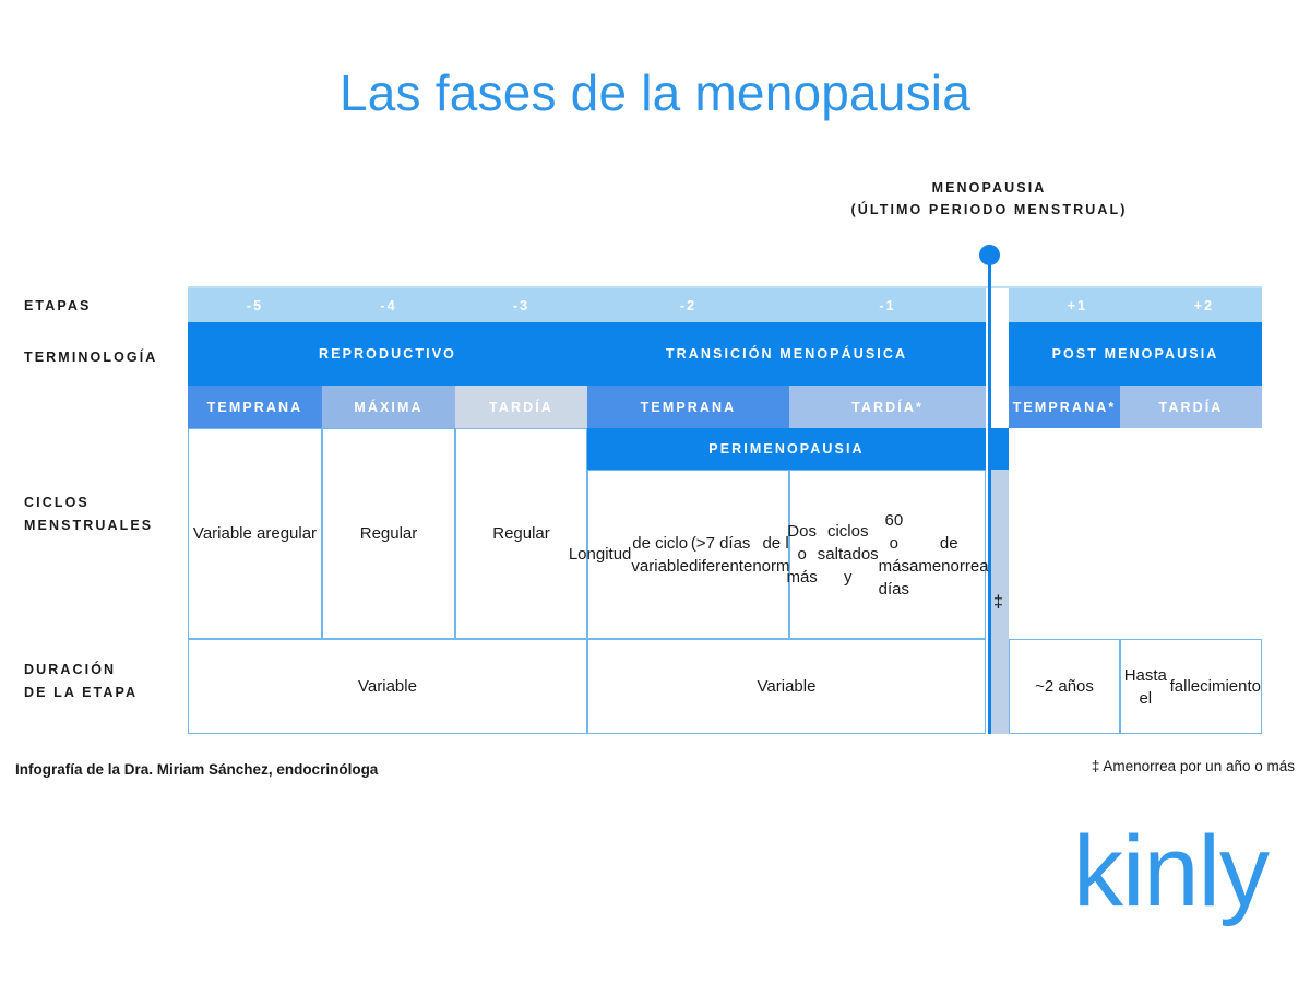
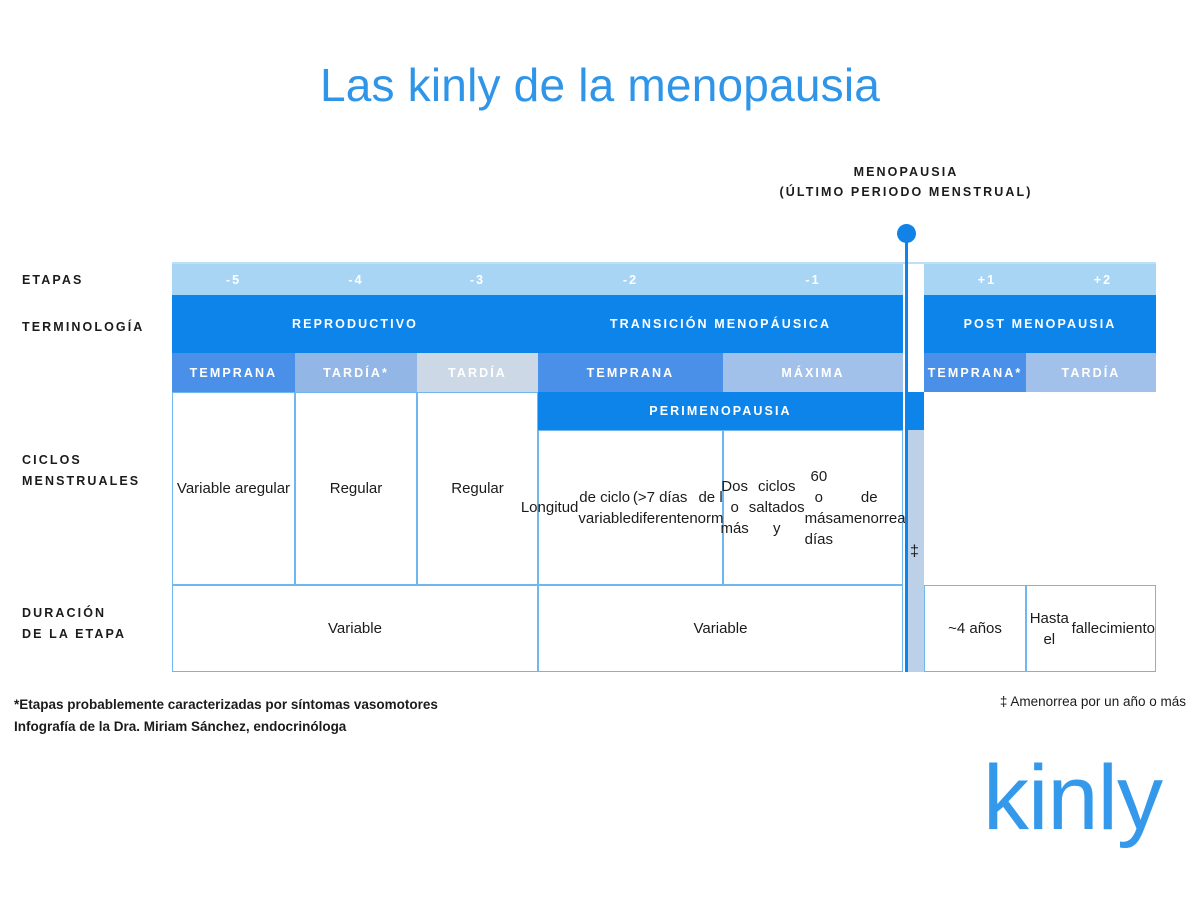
- Las fases de la menopausia
+ Las kinly de la menopausia
  MENOPAUSIA
  (ÚLTIMO PERIODO MENSTRUAL)
  ETAPAS
  TERMINOLOGÍA
  CICLOS
  MENSTRUALES
  DURACIÓN
  DE LA ETAPA
  -5
  -4
  -3
  -2
  -1
  +1
  +2
  REPRODUCTIVO
  TRANSICIÓN MENOPÁUSICA
  POST MENOPAUSIA
  TEMPRANA
- MÁXIMA
+ TARDÍA*
  TARDÍA
  TEMPRANA
- TARDÍA*
+ MÁXIMA
  TEMPRANA*
  TARDÍA
  PERIMENOPAUSIA
  ‡
  Variable a
  regular
  Regular
  Regular
  Longitud
  de ciclo variable
  (>7 días diferente
  Dos o más
  ciclos saltados y
  60 o más días
  de amenorrea
  Variable
  Variable
- ~2 años
+ ~4 años
  Hasta el
  fallecimiento
+ *Etapas probablemente caracterizadas por síntomas vasomotores
  Infografía de la Dra. Miriam Sánchez, endocrinóloga
  ‡ Amenorrea por un año o más
  kinly
